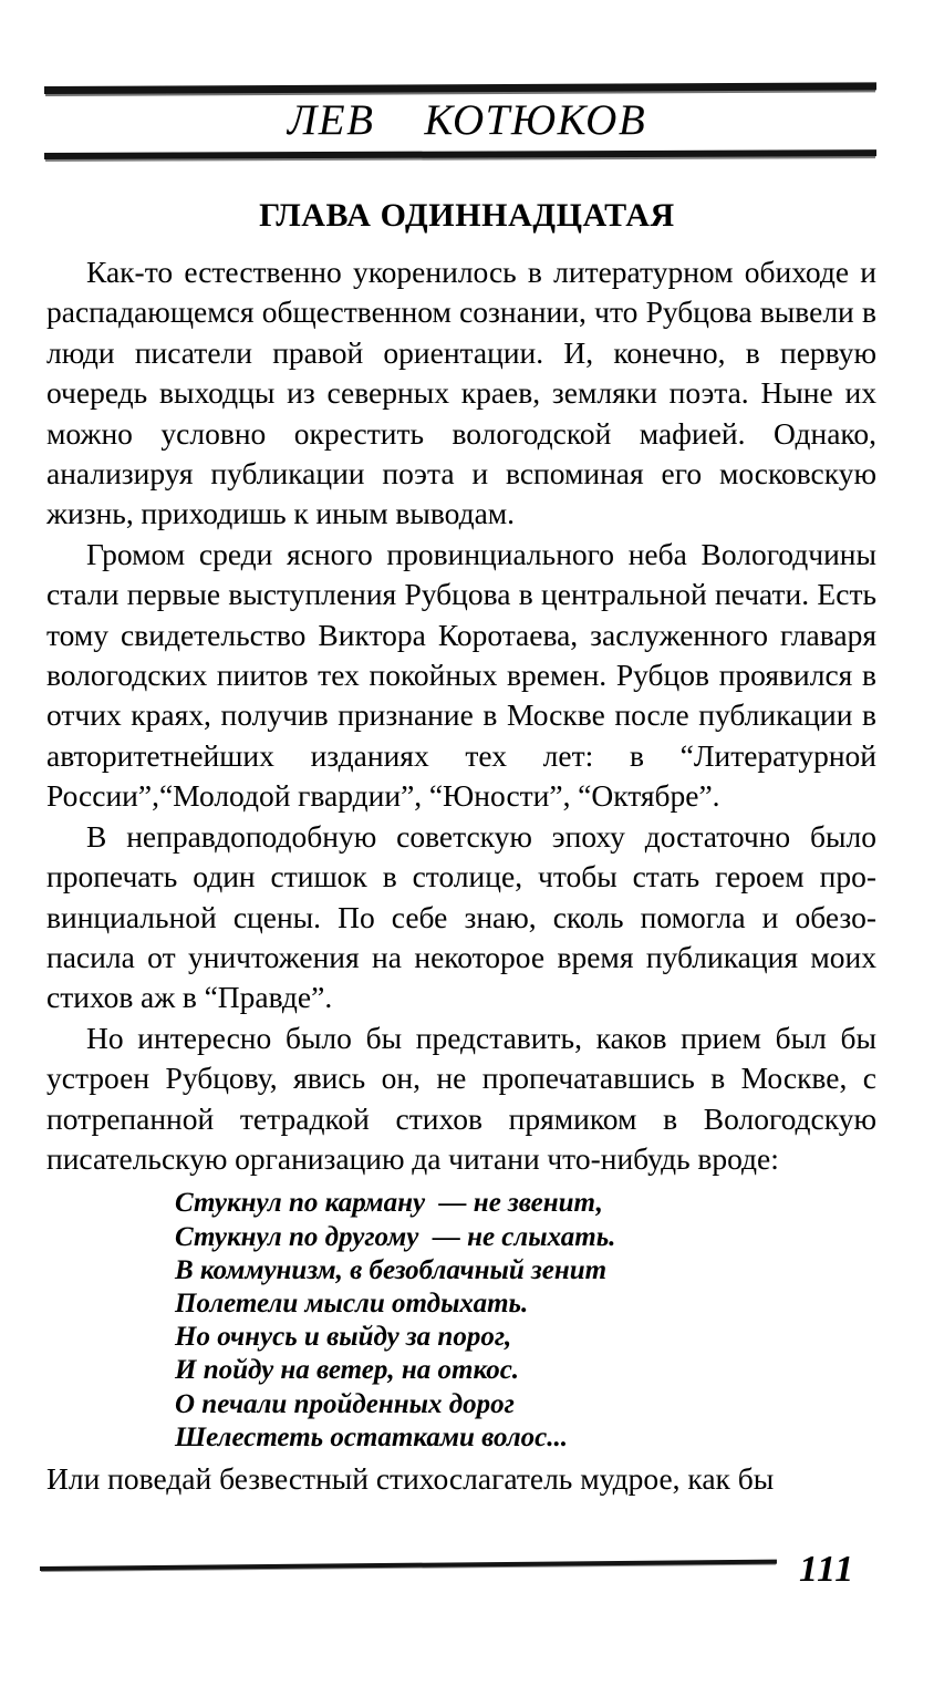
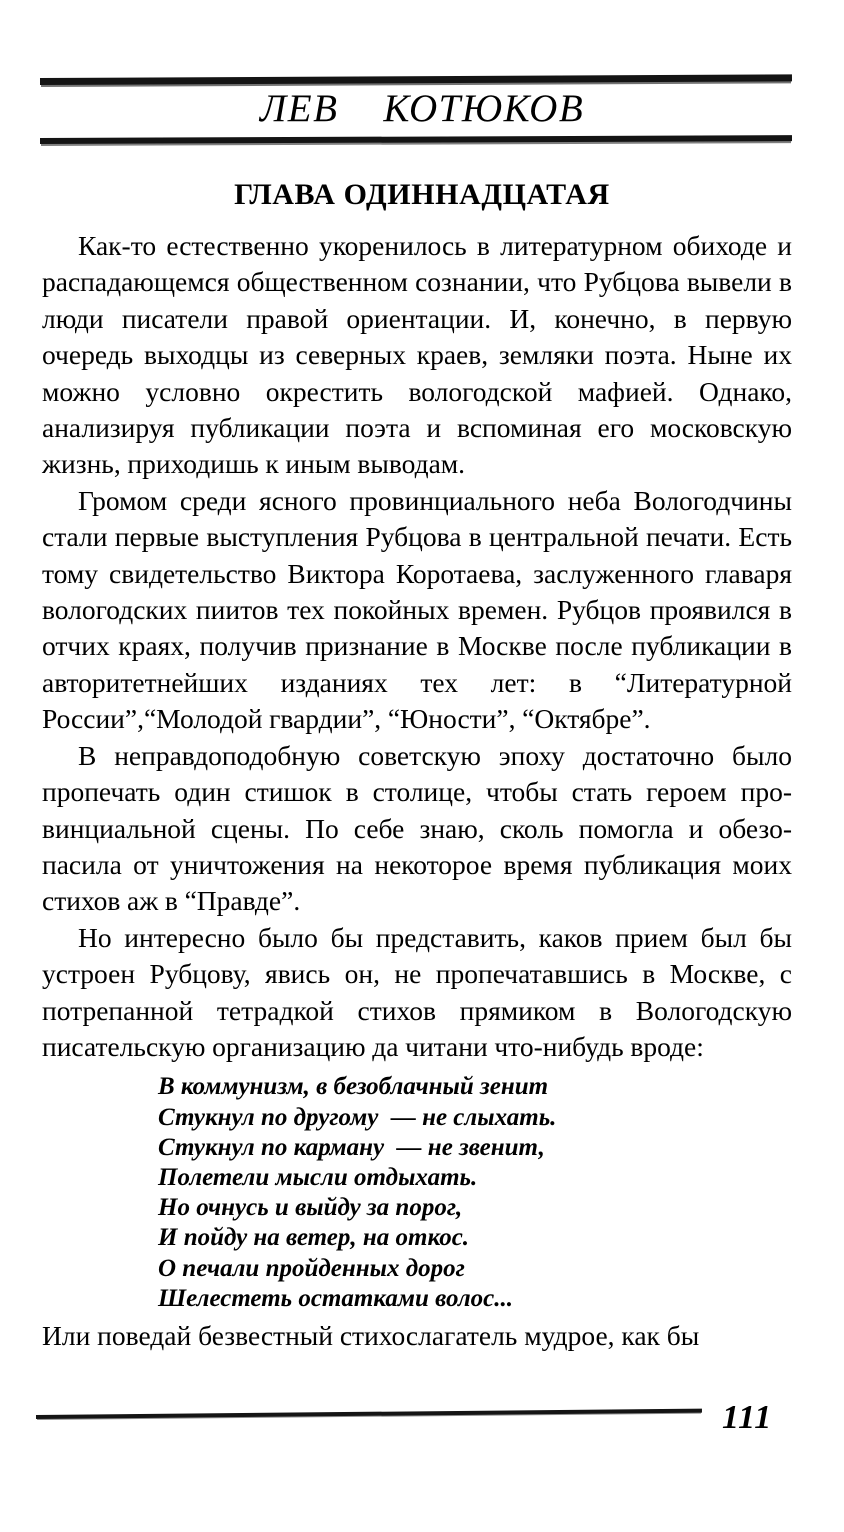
  ЛЕВ КОТЮКОВ
  ГЛАВА ОДИННАДЦАТАЯ
  Как-то естественно укоренилось в литературном оби­ходе и распадающемся общественном сознании, что Руб­цова вывели в люди писатели правой ориентации. И, ко­нечно, в первую очередь выходцы из северных краев, зем­ляки поэта. Ныне их можно условно окрестить вологодс­кой мафией. Однако, анализируя публикации поэта и вспо­миная его московскую жизнь, приходишь к иным выводам.
  Громом среди ясного провинциального неба Вологод­чины стали первые выступления Рубцова в центральной печати. Есть тому свидетельство Виктора Коротаева, зас­луженного главаря вологодских пиитов тех покойных вре­мен. Рубцов проявился в отчих краях, получив признание в Москве после публикации в авторитетнейших изданиях тех лет: в “Литературной России”,“Молодой гвардии”, “Юности”, “Октябре”.
  В неправдоподобную советскую эпоху достаточно было пропечать один стишок в столице, чтобы стать героем про­винциальной сцены. По себе знаю, сколь помогла и обезо­пасила от уничтожения на некоторое время публикация моих стихов аж в “Правде”.
  Но интересно было бы представить, каков прием был бы устроен Рубцову, явись он, не пропечатавшись в Моск­ве, с потрепанной тетрадкой стихов прямиком в Вологодс­кую писательскую организацию да читани что-нибудь вро­де:
- Стукнул по карману — не звенит,
+ В коммунизм, в безоблачный зенит
  Стукнул по другому — не слыхать.
- В коммунизм, в безоблачный зенит
+ Стукнул по карману — не звенит,
  Полетели мысли отдыхать.
  Но очнусь и выйду за порог,
  И пойду на ветер, на откос.
  О печали пройденных дорог
  Шелестеть остатками волос...
  Или поведай безвестный стихослагатель мудрое, как бы
  111
